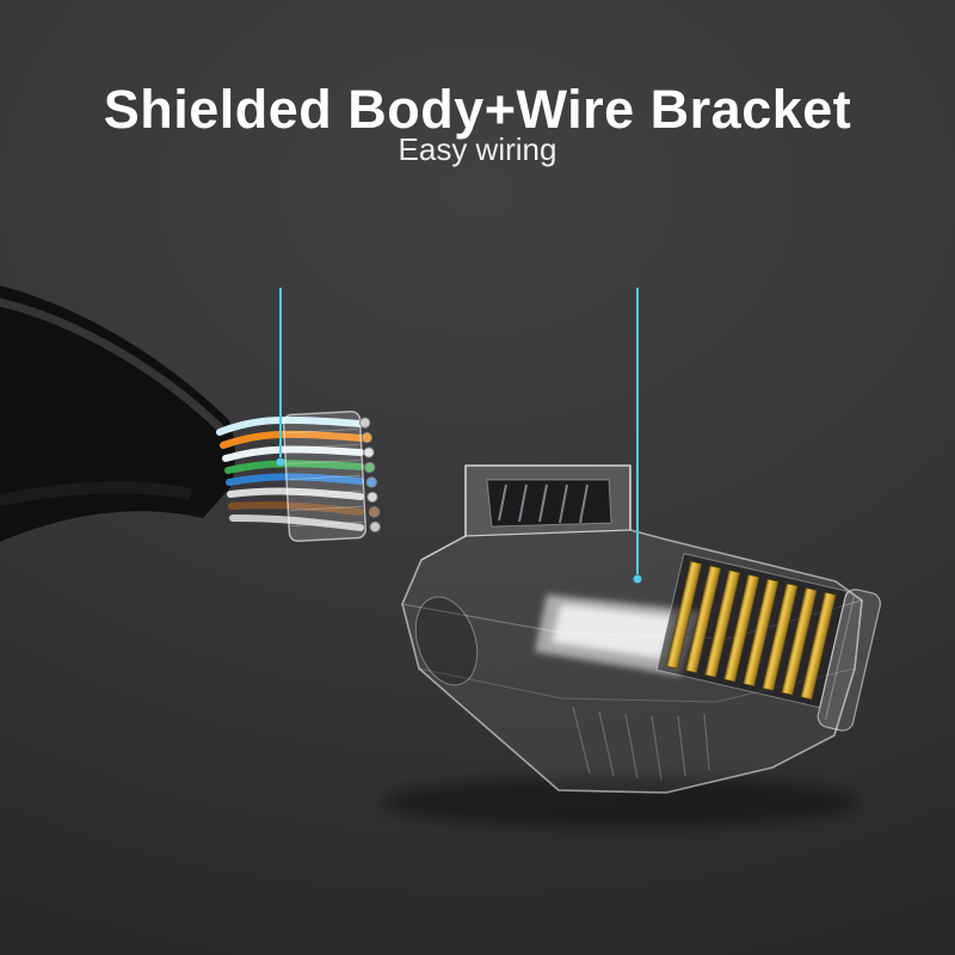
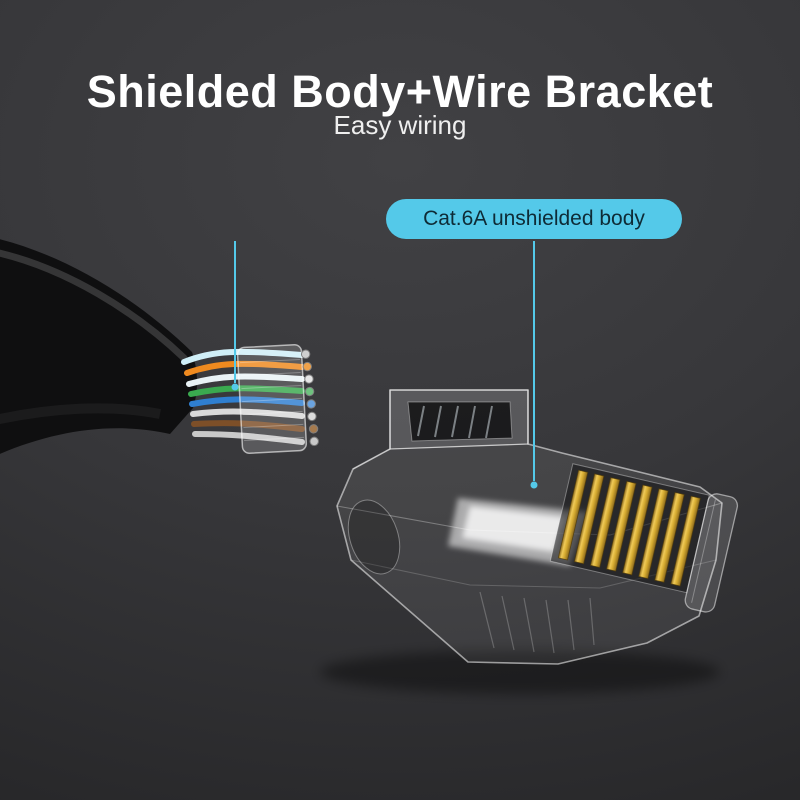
  Shielded Body+Wire Bracket
  Easy wiring
+ Cat.6A unshielded body
